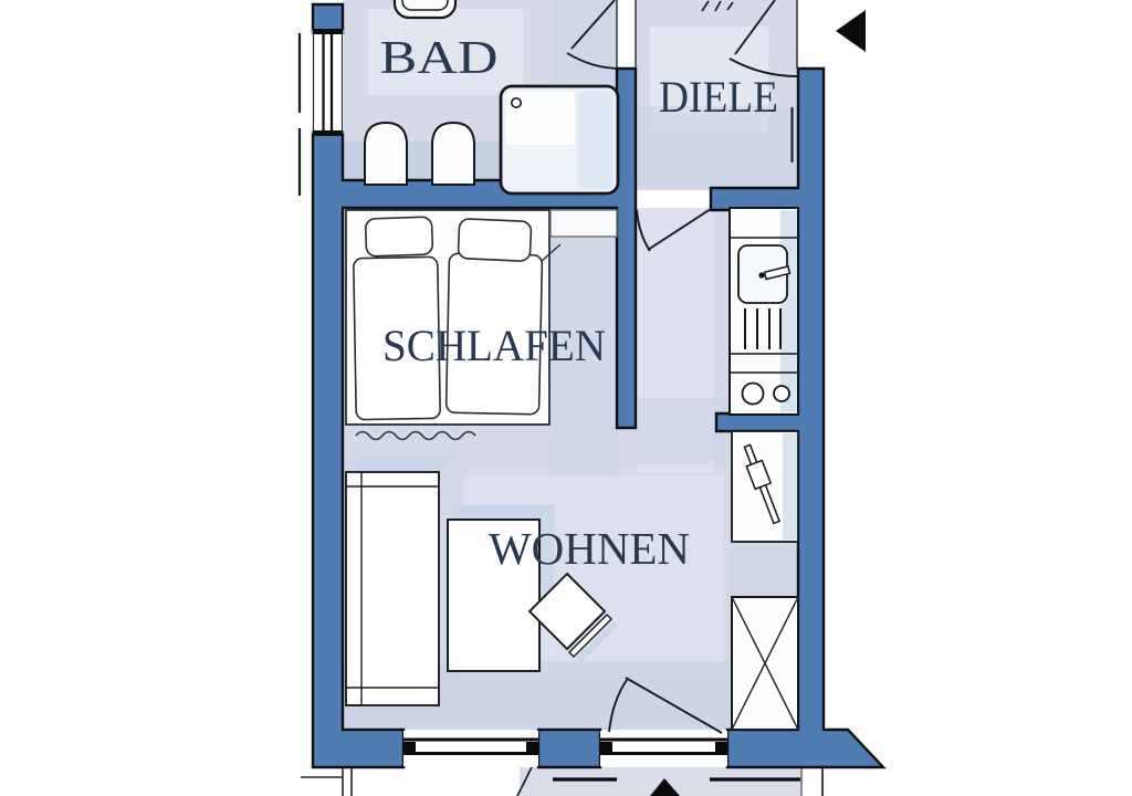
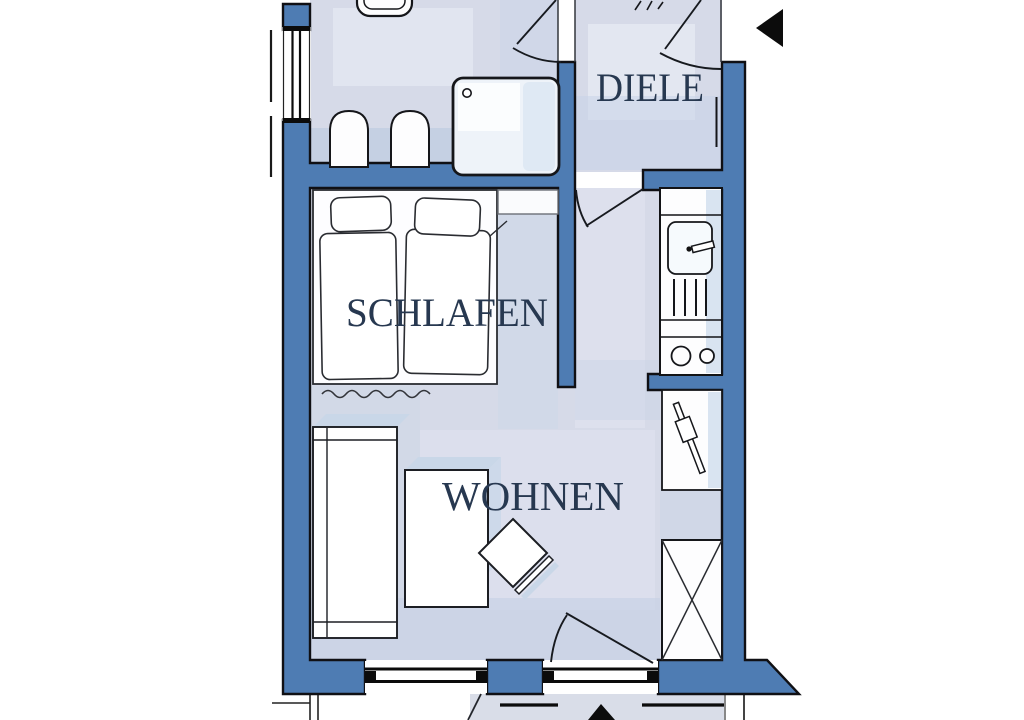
- BAD
  DIELE
  SCHLAFEN
  WOHNEN
